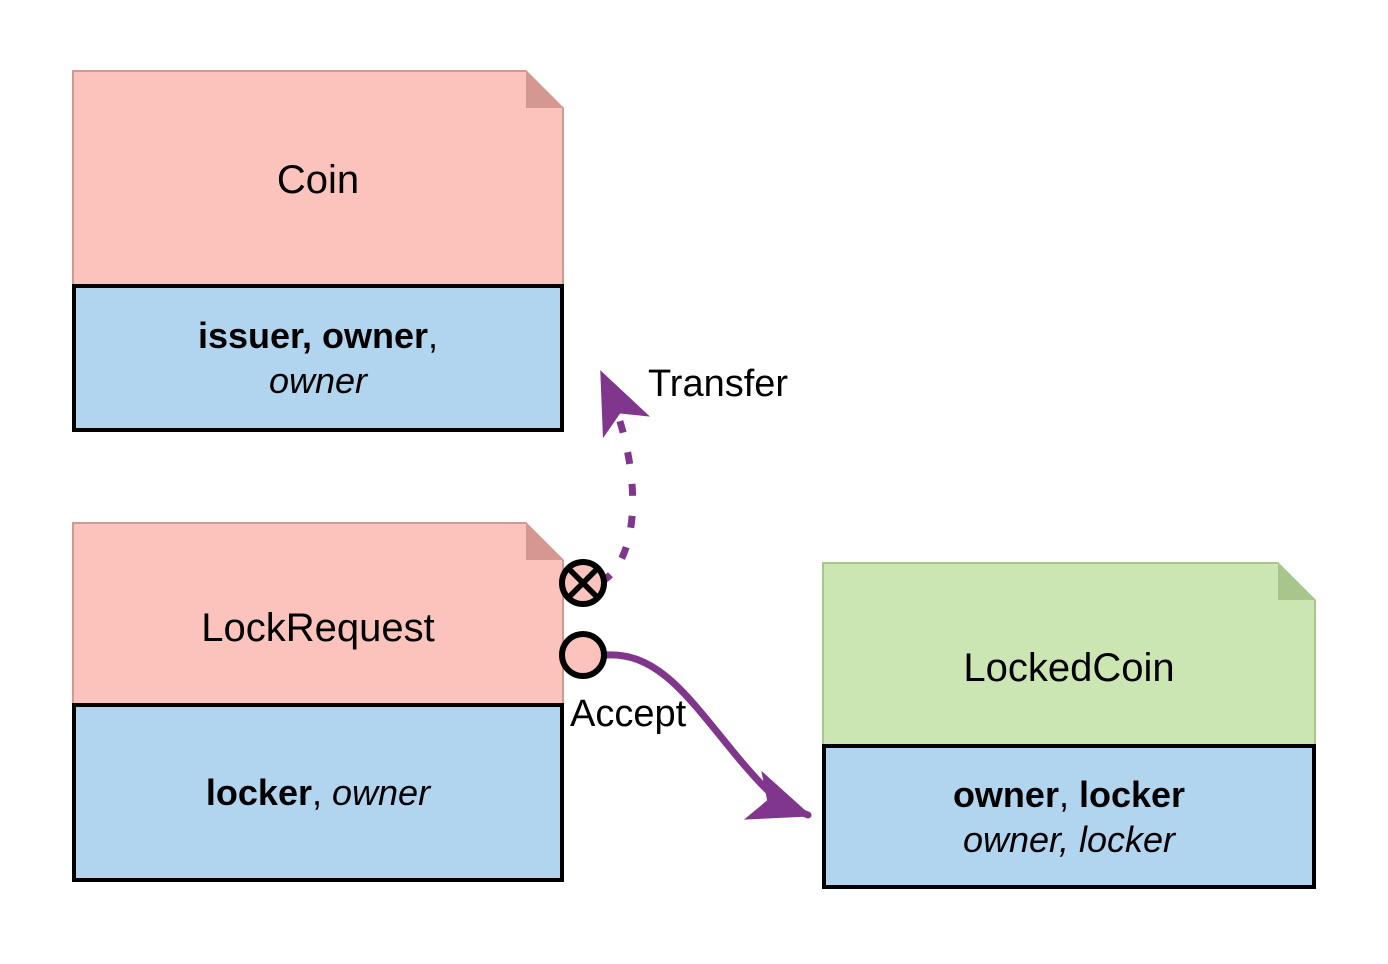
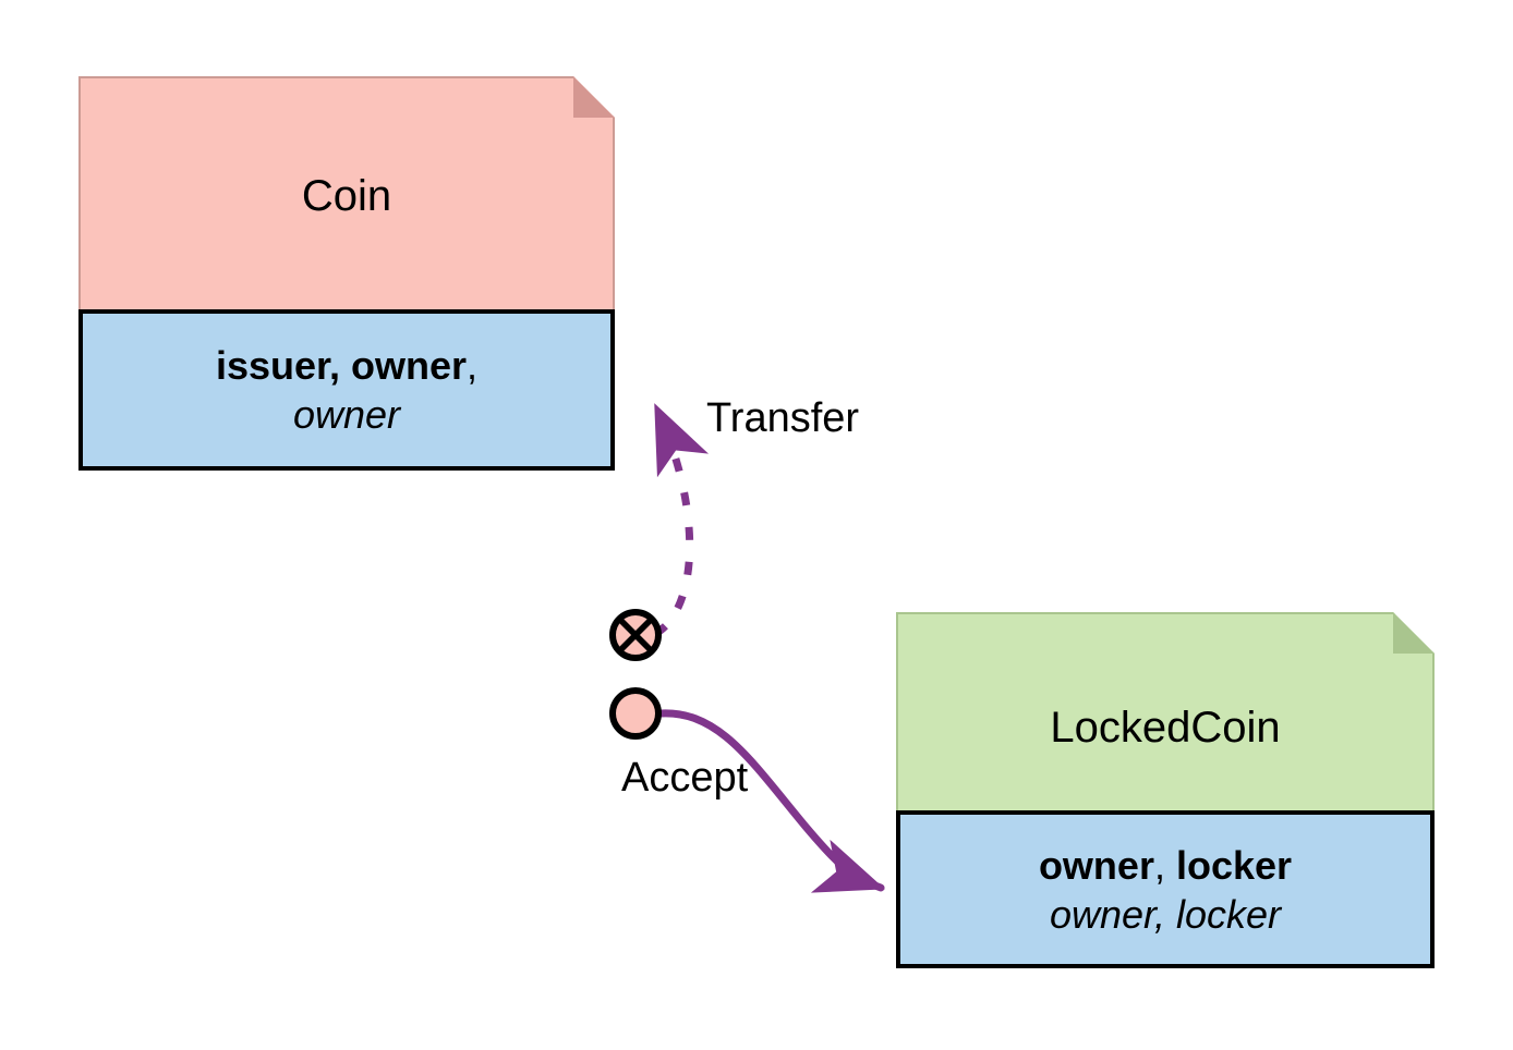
  Coin
  issuer, owner,
  owner
- LockRequest
- locker, owner
  LockedCoin
  owner, locker
  owner, locker
  Transfer
  Accept
